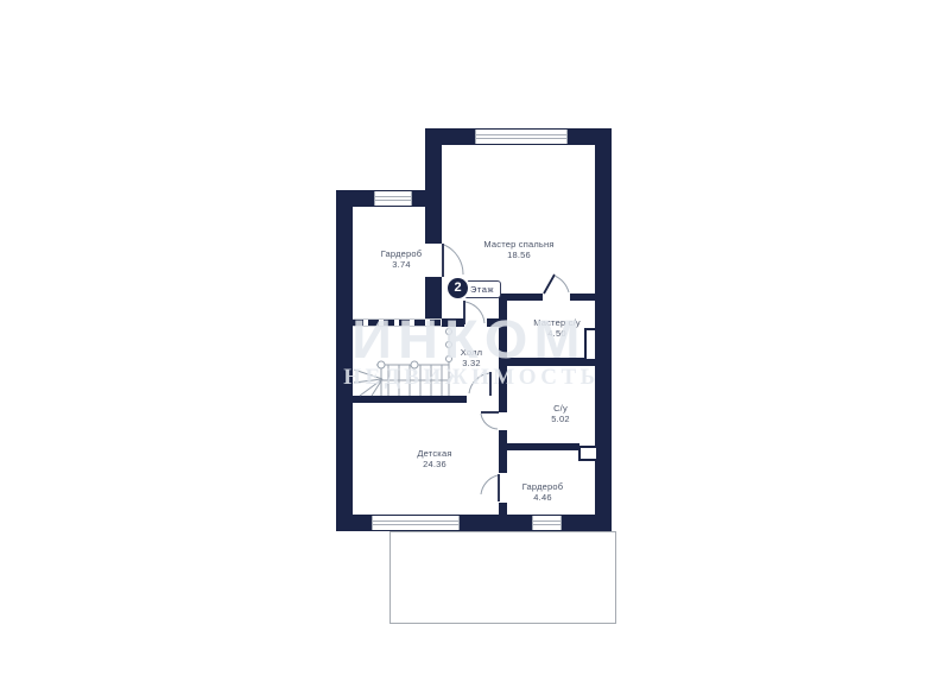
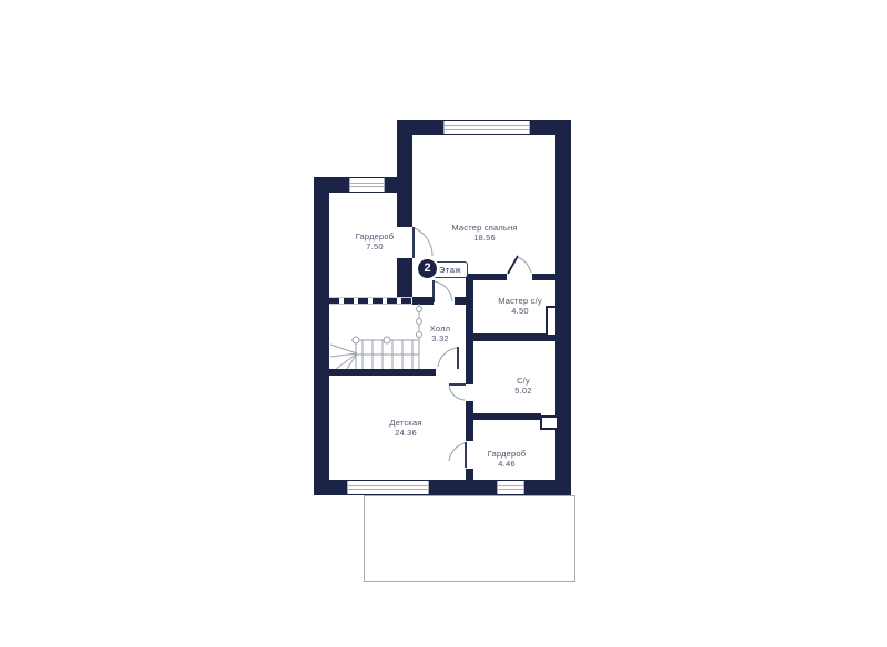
  Гардероб
- 3.74
+ 7.50
  Мастер спальня
  18.56
  Мастер с/у
  4.50
  Холл
  3.32
  С/у
  5.02
  Детская
  24.36
  Гардероб
  4.46
  Этаж
  2
- ИНКОМ
- НЕДВИЖИМОСТЬ
